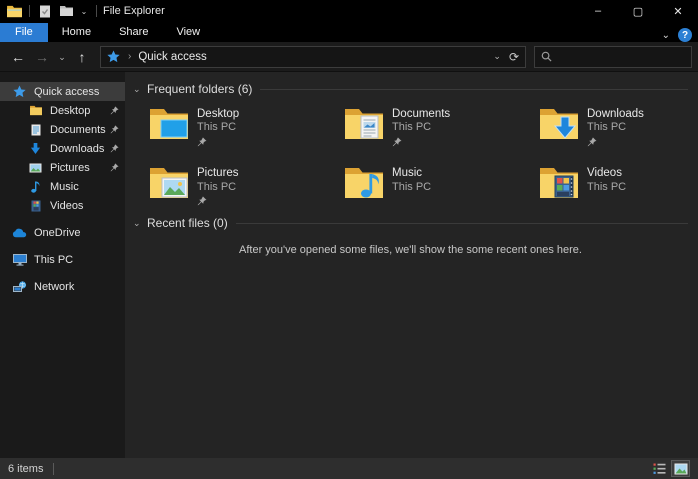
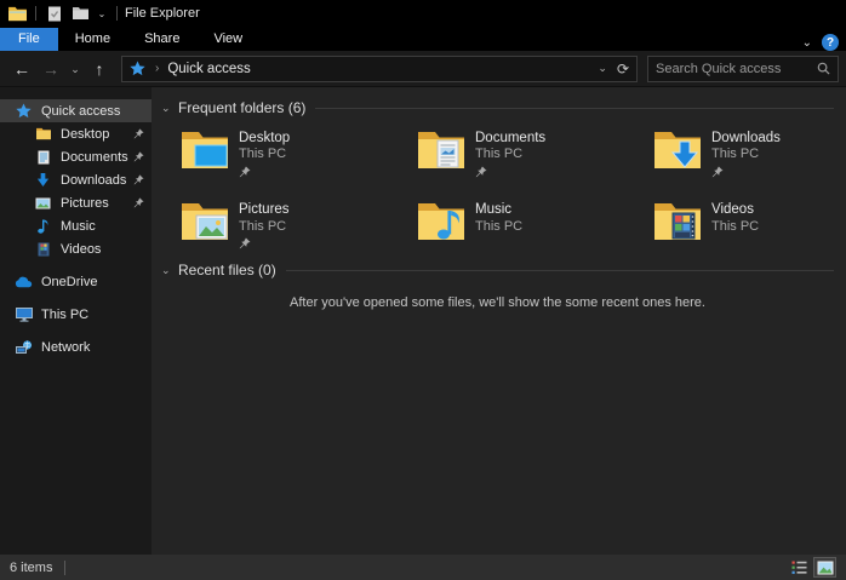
  ⌄
  File Explorer
- –
- ▢
- ✕
  File
  Home
  Share
  View
  ⌄
  ?
  ←
  →
  ⌄
  ↑
  ›
  Quick access
  ⌄
  ⟳
+ Search Quick access
  Quick access
  Desktop
  Documents
  Downloads
  Pictures
  Music
  Videos
  OneDrive
  This PC
  Network
  ⌄
  Frequent folders (6)
  Desktop
  This PC
  Documents
  This PC
  Downloads
  This PC
  Pictures
  This PC
  Music
  This PC
  Videos
  This PC
  ⌄
  Recent files (0)
  After you've opened some files, we'll show the some recent ones here.
  6 items
